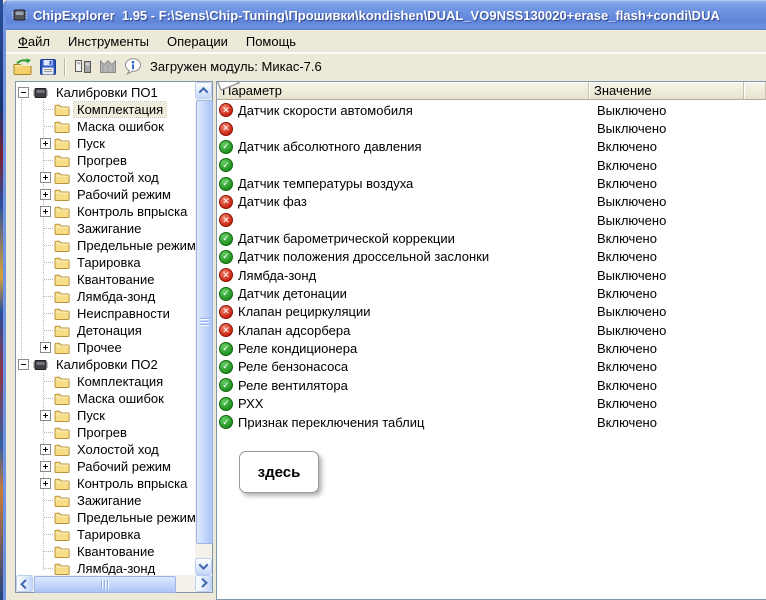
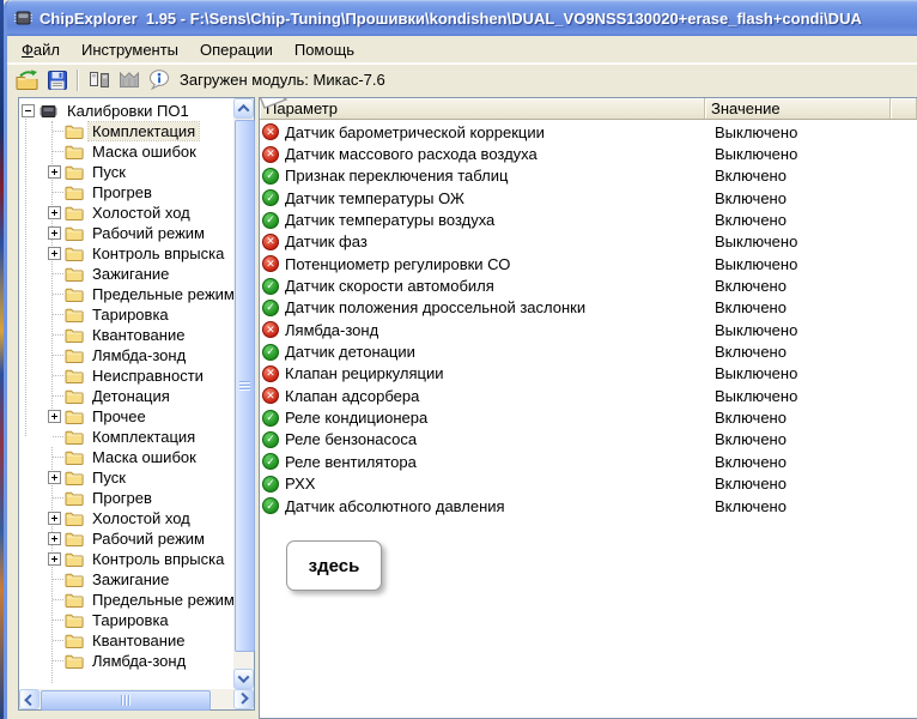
  ChipExplorer 1.95 - F:\Sens\Chip-Tuning\Прошивки\kondishen\DUAL_VO9NSS130020+erase_flash+condi\DUA
  Файл
  Инструменты
  Операции
  Помощь
  Загружен модуль: Микас-7.6
  Калибровки ПО1
  Комплектация
  Маска ошибок
  Пуск
  Прогрев
  Холостой ход
  Рабочий режим
  Контроль впрыска
  Зажигание
  Предельные режим
  Тарировка
  Квантование
  Лямбда-зонд
  Неисправности
  Детонация
  Прочее
- Калибровки ПО2
  Комплектация
  Маска ошибок
  Пуск
  Прогрев
  Холостой ход
  Рабочий режим
  Контроль впрыска
  Зажигание
  Предельные режим
  Тарировка
  Квантование
  Лямбда-зонд
  Параметр
  Значение
  ✕
- Датчик скорости автомобиля
+ Датчик барометрической коррекции
  Выключено
  ✕
+ Датчик массового расхода воздуха
  Выключено
  ✓
- Датчик абсолютного давления
+ Признак переключения таблиц
  Включено
  ✓
+ Датчик температуры ОЖ
  Включено
  ✓
  Датчик температуры воздуха
  Включено
  ✕
  Датчик фаз
  Выключено
  ✕
+ Потенциометр регулировки СО
  Выключено
  ✓
- Датчик барометрической коррекции
+ Датчик скорости автомобиля
  Включено
  ✓
  Датчик положения дроссельной заслонки
  Включено
  ✕
  Лямбда-зонд
  Выключено
  ✓
  Датчик детонации
  Включено
  ✕
  Клапан рециркуляции
  Выключено
  ✕
  Клапан адсорбера
  Выключено
  ✓
  Реле кондиционера
  Включено
  ✓
  Реле бензонасоса
  Включено
  ✓
  Реле вентилятора
  Включено
  ✓
  РХХ
  Включено
  ✓
- Признак переключения таблиц
+ Датчик абсолютного давления
  Включено
  здесь
